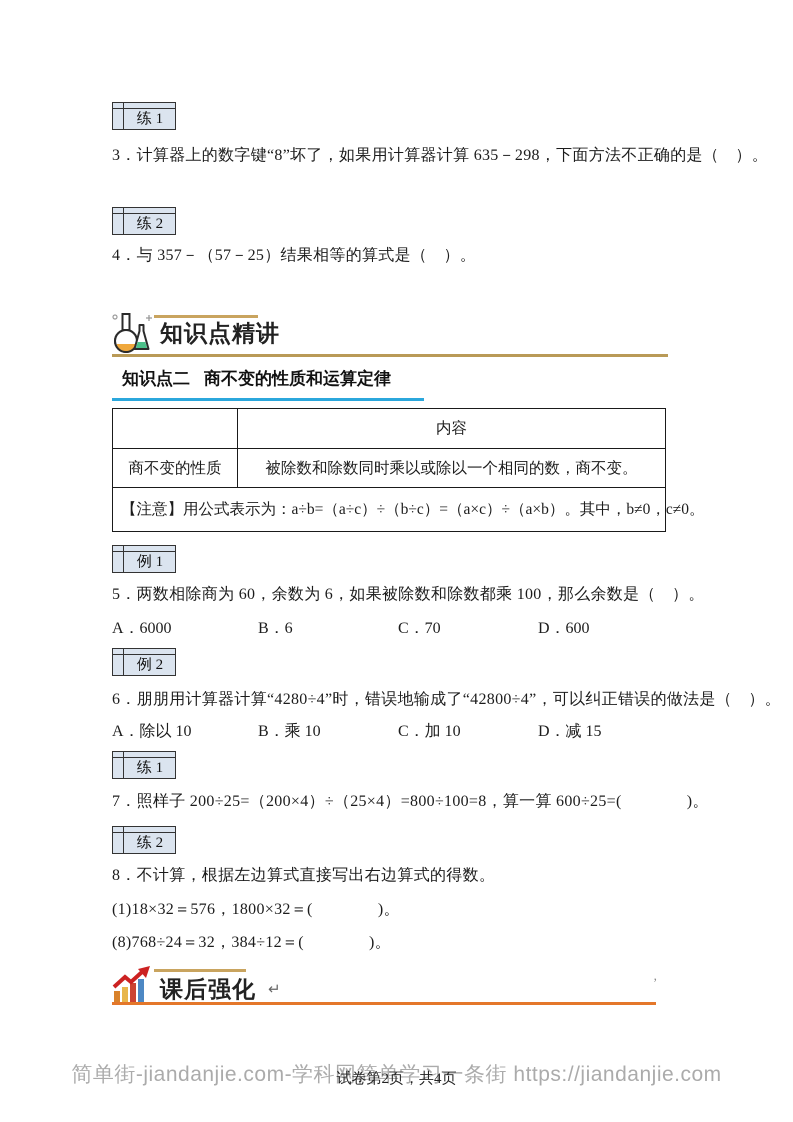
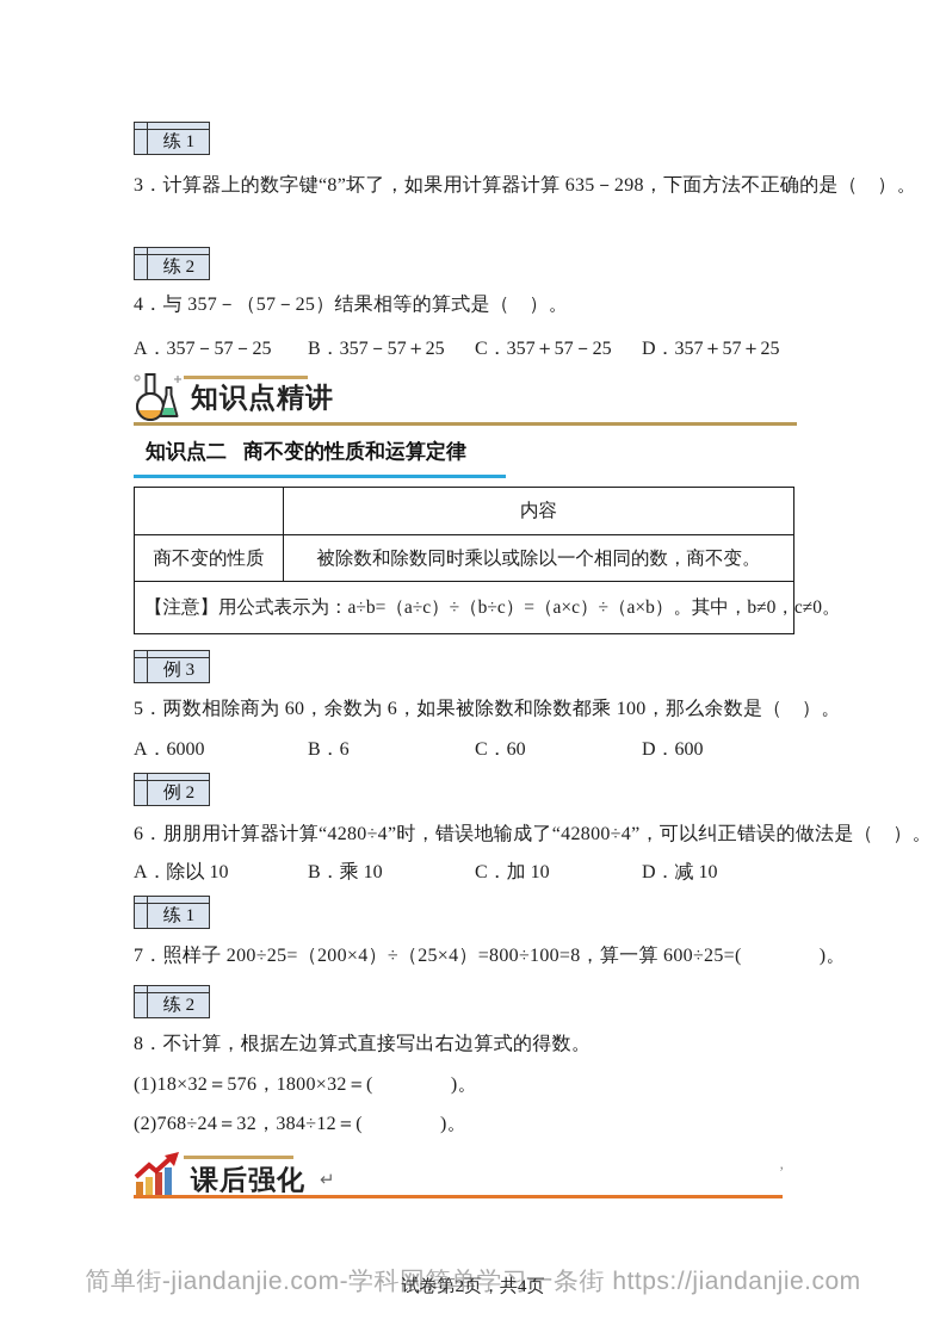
  练 1
  3．计算器上的数字键“8”坏了，如果用计算器计算 635－298，下面方法不正确的是（ ）。
  练 2
  4．与 357－（57－25）结果相等的算式是（ ）。
+ A．357－57－25 B．357－57＋25 C．357＋57－25 D．357＋57＋25
  知识点精讲
  知识点二 商不变的性质和运算定律
  	内容
  商不变的性质	被除数和除数同时乘以或除以一个相同的数，商不变。
  【注意】用公式表示为：a÷b=（a÷c）÷（b÷c）=（a×c）÷（a×b）。其中，b≠0，c≠0。
- 例 1
+ 例 3
  5．两数相除商为 60，余数为 6，如果被除数和除数都乘 100，那么余数是（ ）。
- A．6000 B．6 C．70 D．600
+ A．6000 B．6 C．60 D．600
  例 2
  6．朋朋用计算器计算“4280÷4”时，错误地输成了“42800÷4”，可以纠正错误的做法是（ ）。
- A．除以 10 B．乘 10 C．加 10 D．减 15
+ A．除以 10 B．乘 10 C．加 10 D．减 10
  练 1
  7．照样子 200÷25=（200×4）÷（25×4）=800÷100=8，算一算 600÷25=( )。
  练 2
  8．不计算，根据左边算式直接写出右边算式的得数。
  (1)18×32＝576，1800×32＝( )。
- (8)768÷24＝32，384÷12＝( )。
+ (2)768÷24＝32，384÷12＝( )。
  课后强化
  ↵
  ’
  简单街-jiandanjie.com-学科网简单学习一条街 https://jiandanjie.com
  试卷第2页，共4页
